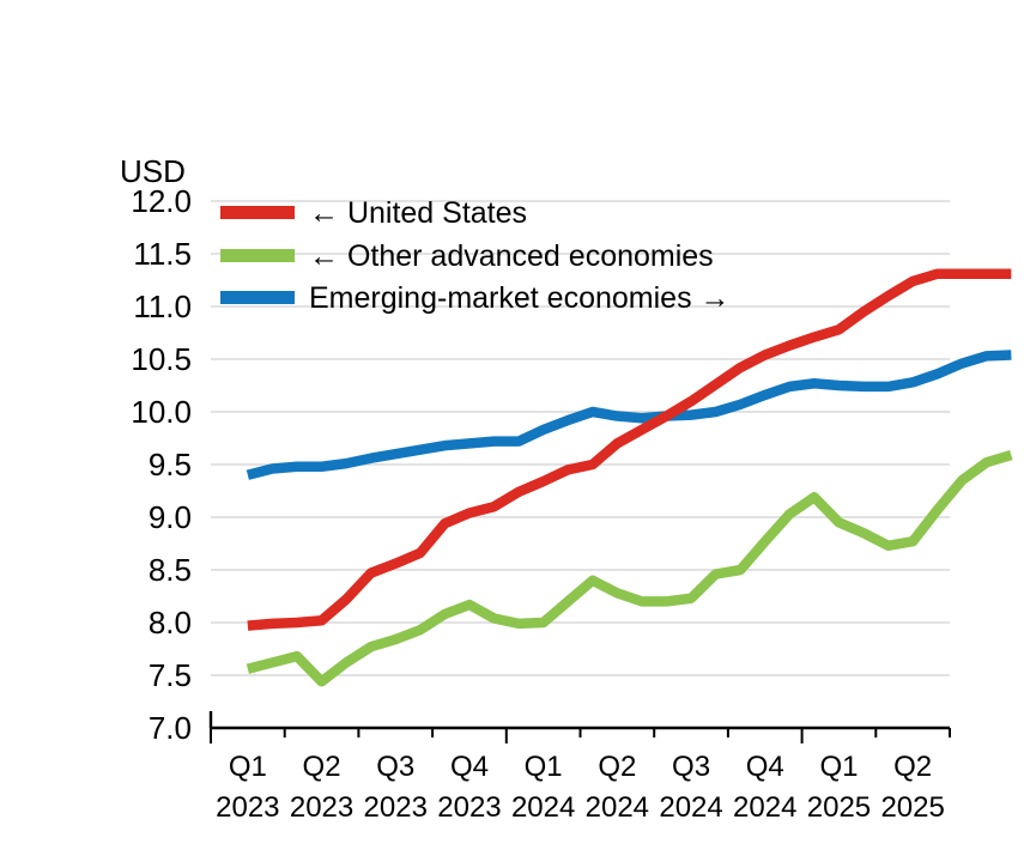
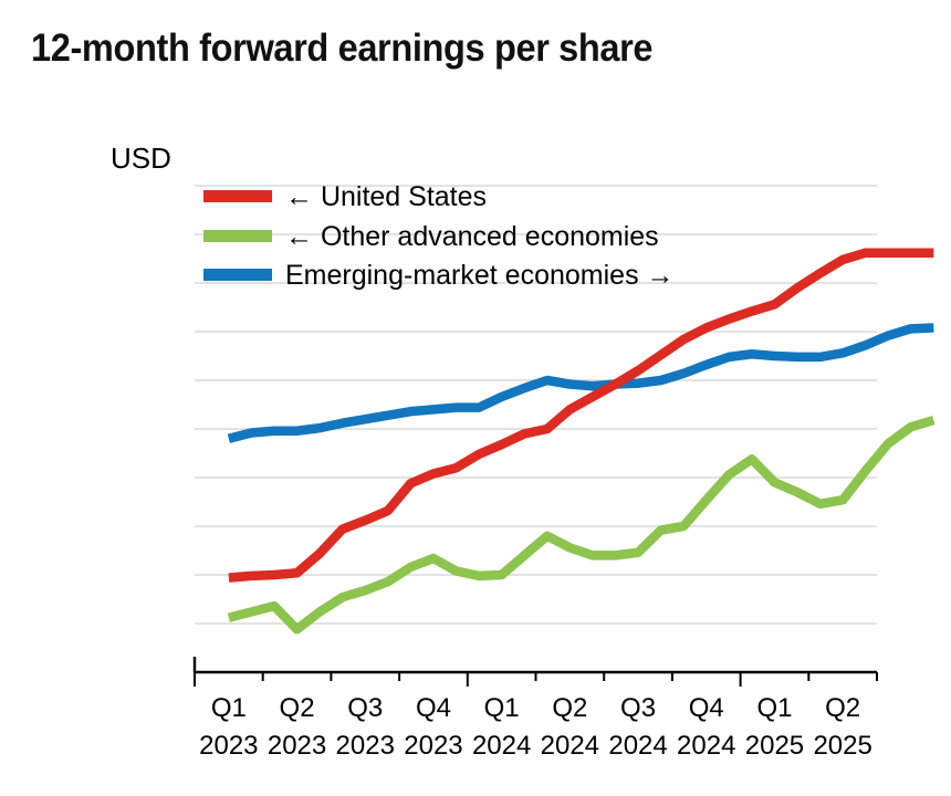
+ 12-month forward earnings per share
  USD
- 12.0
- 11.5
- 11.0
- 10.5
- 10.0
- 9.5
- 9.0
- 8.5
- 8.0
- 7.5
- 7.0
  Q1
  2023
  Q2
  2023
  Q3
  2023
  Q4
  2023
  Q1
  2024
  Q2
  2024
  Q3
  2024
  Q4
  2024
  Q1
  2025
  Q2
  2025
  ← United States
  ← Other advanced economies
  Emerging-market economies →
